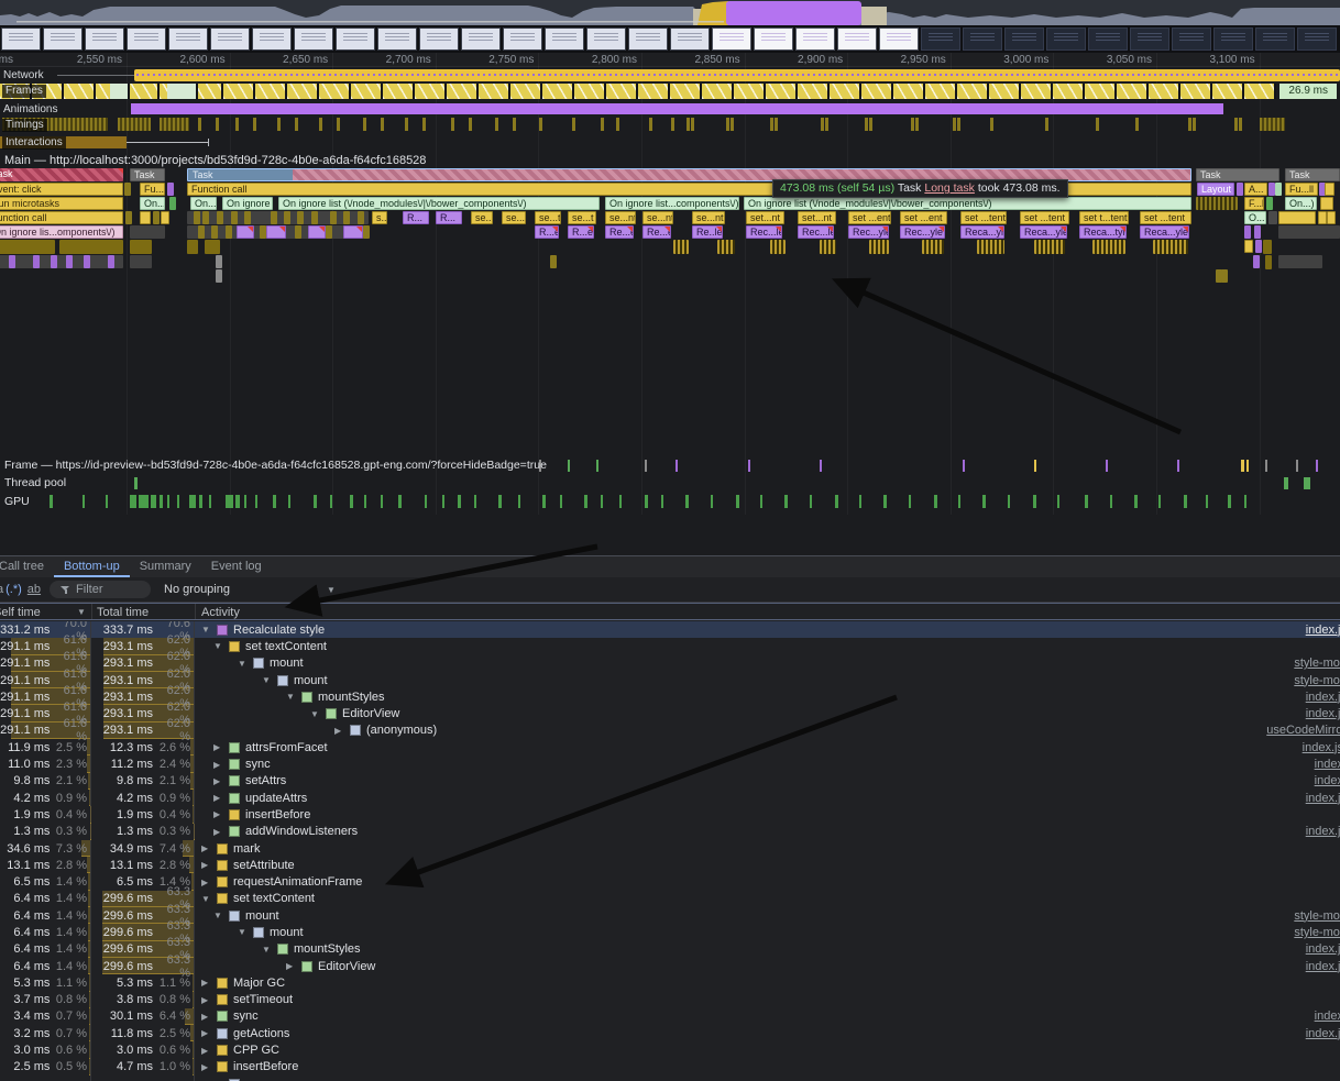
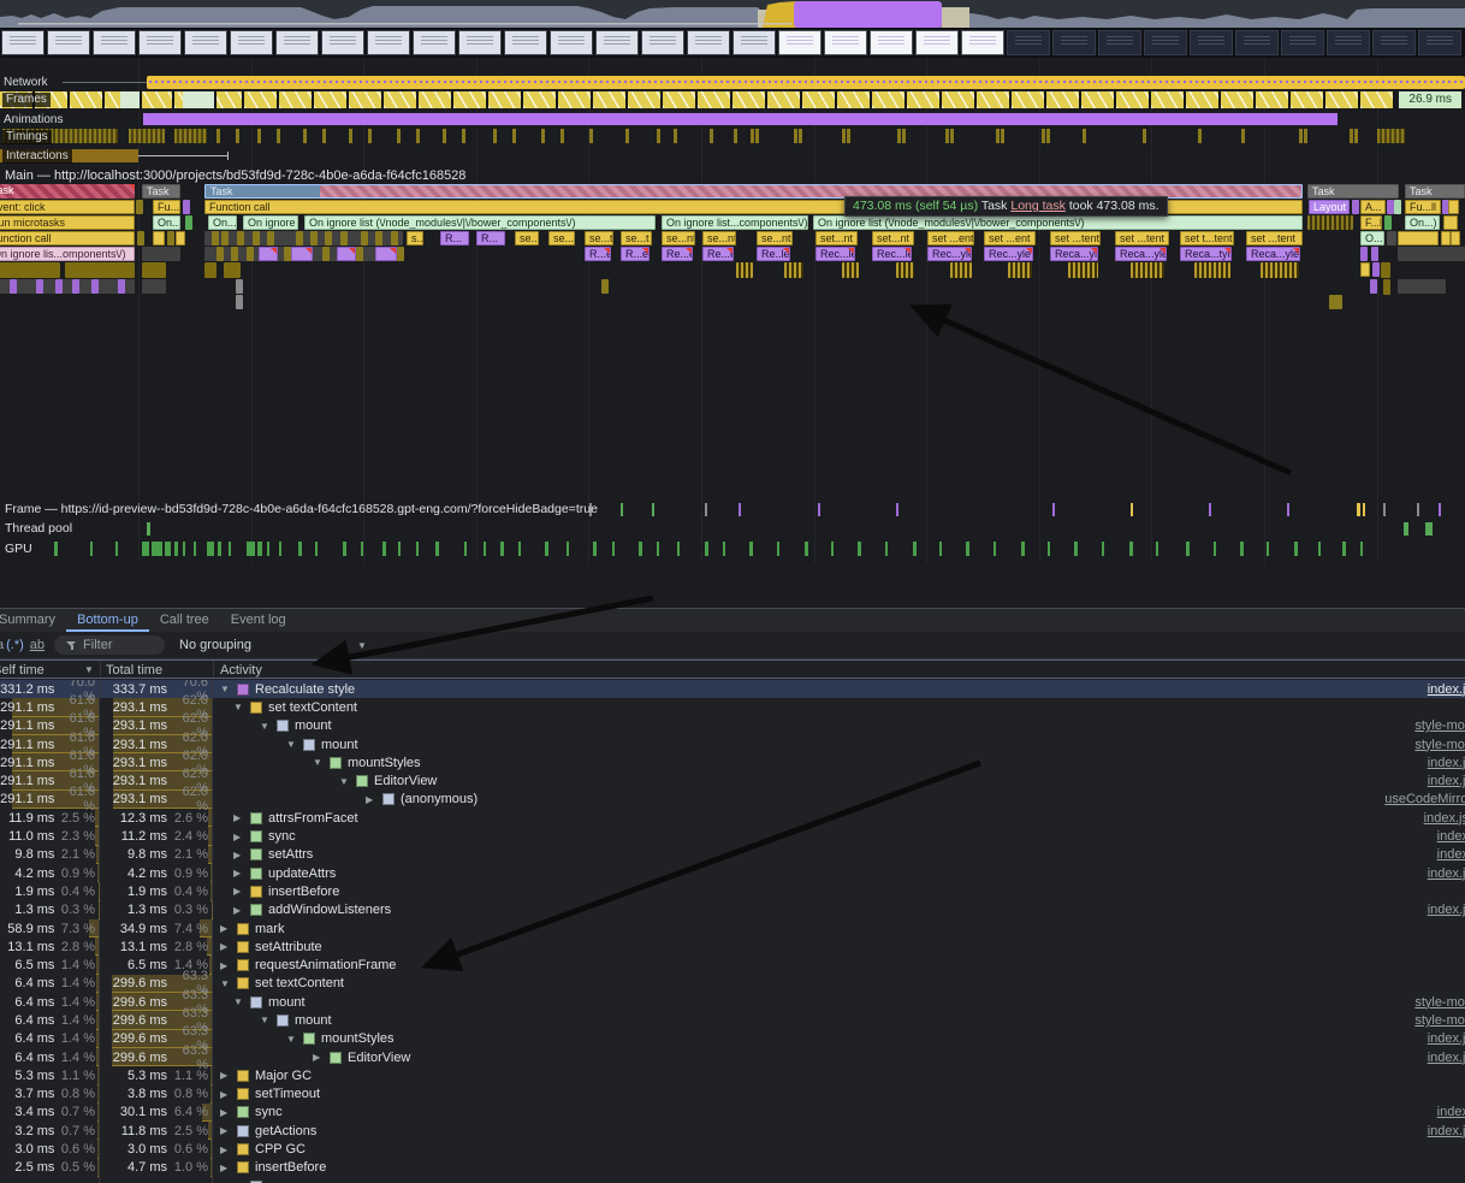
- ms
- 2,550 ms
- 2,600 ms
- 2,650 ms
- 2,700 ms
- 2,750 ms
- 2,800 ms
- 2,850 ms
- 2,900 ms
- 2,950 ms
- 3,000 ms
- 3,050 ms
- 3,100 ms
  Network
  26.9 ms
  Frames
  Animations
  Timings
  Interactions
  Main — http://localhost:3000/projects/bd53fd9d-728c-4b0e-a6da-f64cfc168528
  ask
  Task
  Task
  Task
  vent: click
  Fu...
  Function call
  Layout
  A...
  Fu...ll
  un microtasks
  On...
  On...
  On ignore list (\/node_modules\/|\/bower_components\/)
  On ignore list...components\/)
  On ignore list (\/node_modules\/|\/bower_components\/)
  F...l
  On...)
  unction call
  R...
  R...
  O...
  n ignore lis...omponents\/)
  Task
  se...
  se...
  se...t
  R...e
  se...t
  R...e
  se...nt
  Re...e
  se...nt
  Re...e
  se...nt
  Re..le
  set...nt
  Rec...le
  set...nt
  Rec...le
  set ...ent
  Rec...yle
  set ...ent
  Rec...yle
  set ...tent
  Reca...yl
  set ...tent
  Reca...yle
  set t...tent
  Reca...tyl
  set ...tent
  Reca...yle
  473.08 ms (self 54 µs) Task Long task took 473.08 ms.
  Frame — https://id-preview--bd53fd9d-728c-4b0e-a6da-f64cfc168528.gpt-eng.com/?forceHideBadge=true
  Thread pool
  GPU
- Call tree
+ Summary
  Bottom-up
- Summary
+ Call tree
  Event log
  a
  (.*)
  ab
  Filter
  No grouping
  ▼
  elf time
  ▼
  Total time
  Activity
  331.2 ms
  70.0 %
  333.7 ms
  70.6 %
  ▼
  Recalculate style
  index.j
  291.1 ms
  61.6 %
  293.1 ms
  62.0 %
  ▼
  set textContent
  291.1 ms
  61.6 %
  293.1 ms
  62.0 %
  ▼
  mount
  style-mo
  291.1 ms
  61.6 %
  293.1 ms
  62.0 %
  ▼
  mount
  style-mo
  291.1 ms
  61.6 %
  293.1 ms
  62.0 %
  ▼
  mountStyles
  index.j
  291.1 ms
  61.6 %
  293.1 ms
  62.0 %
  ▼
  EditorView
  index.j
  291.1 ms
  61.6 %
  293.1 ms
  62.0 %
  ▶
  (anonymous)
  useCodeMirro
  11.9 ms
  2.5 %
  12.3 ms
  2.6 %
  ▶
  attrsFromFacet
  index.j
  11.0 ms
  2.3 %
  11.2 ms
  2.4 %
  ▶
  sync
  9.8 ms
  2.1 %
  9.8 ms
  2.1 %
  ▶
  setAttrs
  4.2 ms
  0.9 %
  4.2 ms
  0.9 %
  ▶
  updateAttrs
  index.j
  1.9 ms
  0.4 %
  1.9 ms
  0.4 %
  ▶
  insertBefore
  1.3 ms
  0.3 %
  1.3 ms
  0.3 %
  ▶
  addWindowListeners
  index.j
- 34.6 ms
+ 58.9 ms
  7.3 %
  34.9 ms
  7.4 %
  ▶
  mark
  13.1 ms
  2.8 %
  13.1 ms
  2.8 %
  ▶
  setAttribute
  6.5 ms
  1.4 %
  6.5 ms
  1.4 %
  ▶
  requestAnimationFrame
  6.4 ms
  1.4 %
  299.6 ms
  63.3 %
  ▼
  set textContent
  6.4 ms
  1.4 %
  299.6 ms
  63.3 %
  ▼
  mount
  style-mo
  6.4 ms
  1.4 %
  299.6 ms
  63.3 %
  ▼
  mount
  style-mo
  6.4 ms
  1.4 %
  299.6 ms
  63.3 %
  ▼
  mountStyles
  index.j
  6.4 ms
  1.4 %
  299.6 ms
  63.3 %
  ▶
  EditorView
  index.j
  5.3 ms
  1.1 %
  5.3 ms
  1.1 %
  ▶
  Major GC
  3.7 ms
  0.8 %
  3.8 ms
  0.8 %
  ▶
  setTimeout
  3.4 ms
  0.7 %
  30.1 ms
  6.4 %
  ▶
  sync
  3.2 ms
  0.7 %
  11.8 ms
  2.5 %
  ▶
  getActions
  index.j
  3.0 ms
  0.6 %
  3.0 ms
  0.6 %
  ▶
  CPP GC
  2.5 ms
  0.5 %
  4.7 ms
  1.0 %
  ▶
  insertBefore
